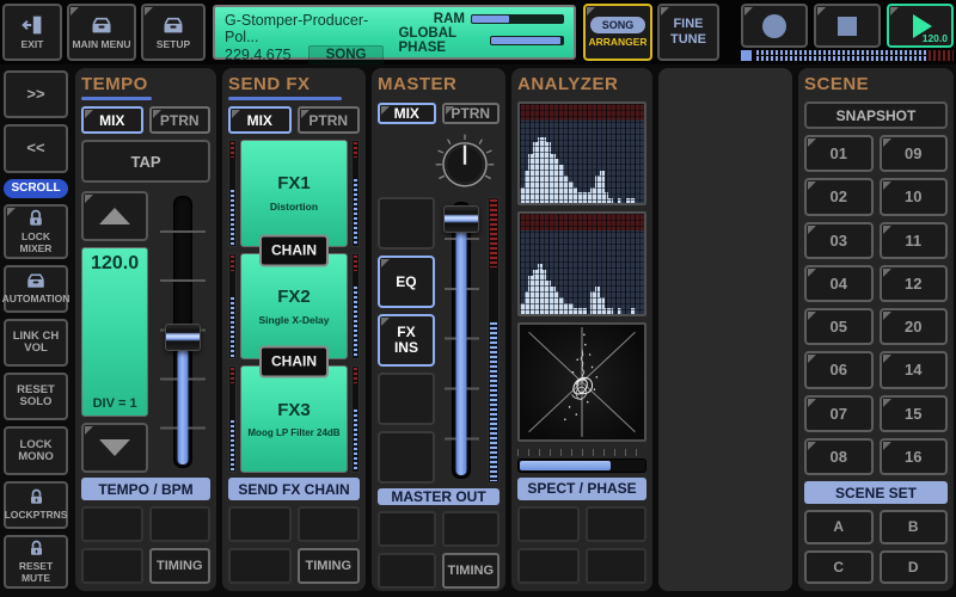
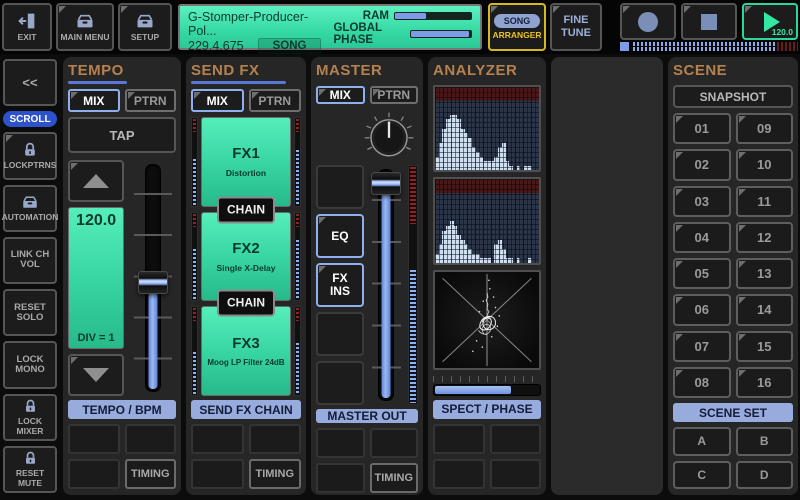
  EXIT
  MAIN MENU
  SETUP
  G-Stomper-Producer-Pol...
  229.4.675
  SONG
  RAM
  GLOBAL PHASE
  SONG
  ARRANGER
  FINE
  TUNE
  120.0
- >>
  <<
  SCROLL
- LOCK MIXER
+ LOCKPTRNS
  AUTOMATION
  LINK CH VOL
  RESET SOLO
  LOCK MONO
- LOCKPTRNS
+ LOCK MIXER
  RESET MUTE
  TEMPO
  MIX
  PTRN
  TAP
  120.0
  DIV = 1
  TEMPO / BPM
  TIMING
  SEND FX
  MIX
  PTRN
  FX1
  Distortion
  FX2
  Single X-Delay
  FX3
  Moog LP Filter 24dB
  CHAIN
  CHAIN
  SEND FX CHAIN
  TIMING
  MASTER
  MIX
  PTRN
  EQ
  FX
  INS
  MASTER OUT
  TIMING
  ANALYZER
  SPECT / PHASE
  SCENE
  SNAPSHOT
  01
  09
  02
  10
  03
  11
  04
  12
  05
- 20
+ 13
  06
  14
  07
  15
  08
  16
  SCENE SET
  A
  B
  C
  D
